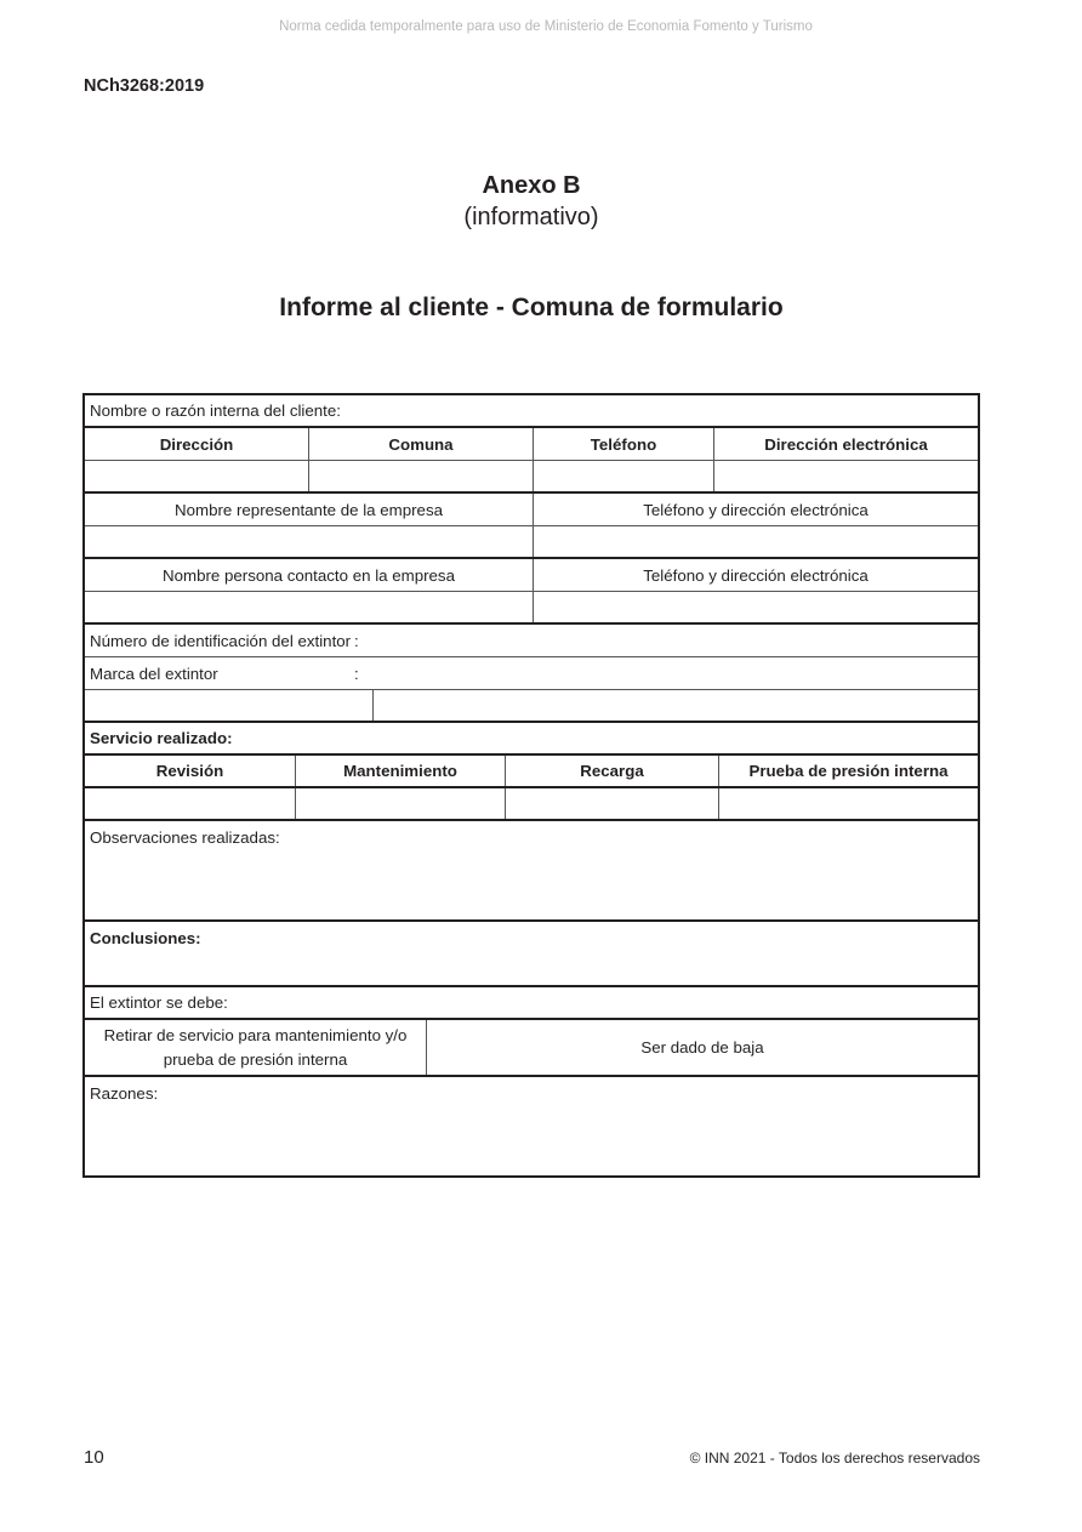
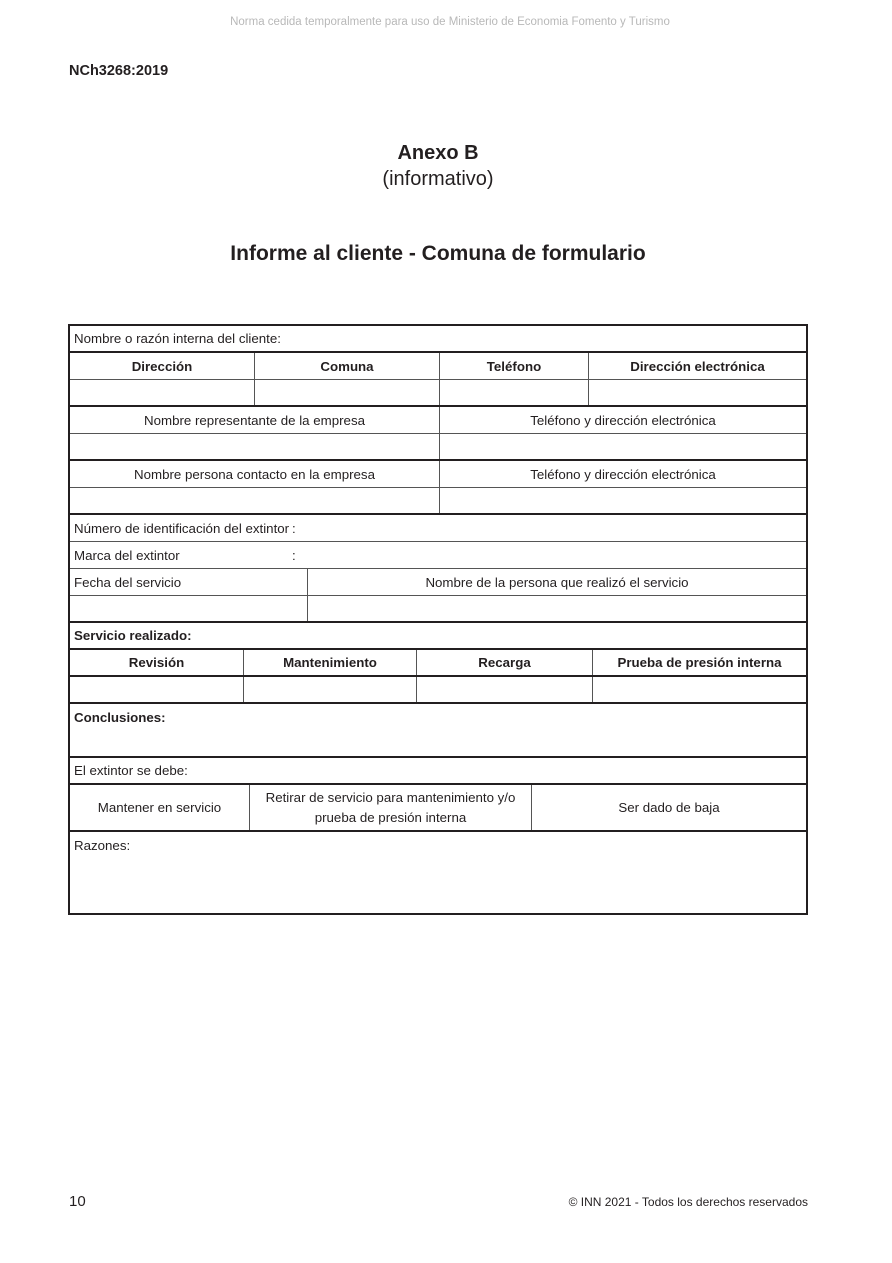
  Norma cedida temporalmente para uso de Ministerio de Economia Fomento y Turismo
  NCh3268:2019
  Anexo B
  (informativo)
  Informe al cliente - Comuna de formulario
  Nombre o razón interna del cliente:
  Dirección
  Comuna
  Teléfono
  Dirección electrónica
  Nombre representante de la empresa
  Teléfono y dirección electrónica
  Nombre persona contacto en la empresa
  Teléfono y dirección electrónica
  Número de identificación del extintor
  :
  Marca del extintor
  :
+ Fecha del servicio
+ Nombre de la persona que realizó el servicio
  Servicio realizado:
  Revisión
  Mantenimiento
  Recarga
  Prueba de presión interna
- Observaciones realizadas:
  Conclusiones:
  El extintor se debe:
+ Mantener en servicio
  Retirar de servicio para mantenimiento y/o prueba de presión interna
  Ser dado de baja
  Razones:
  10
  © INN 2021 - Todos los derechos reservados
